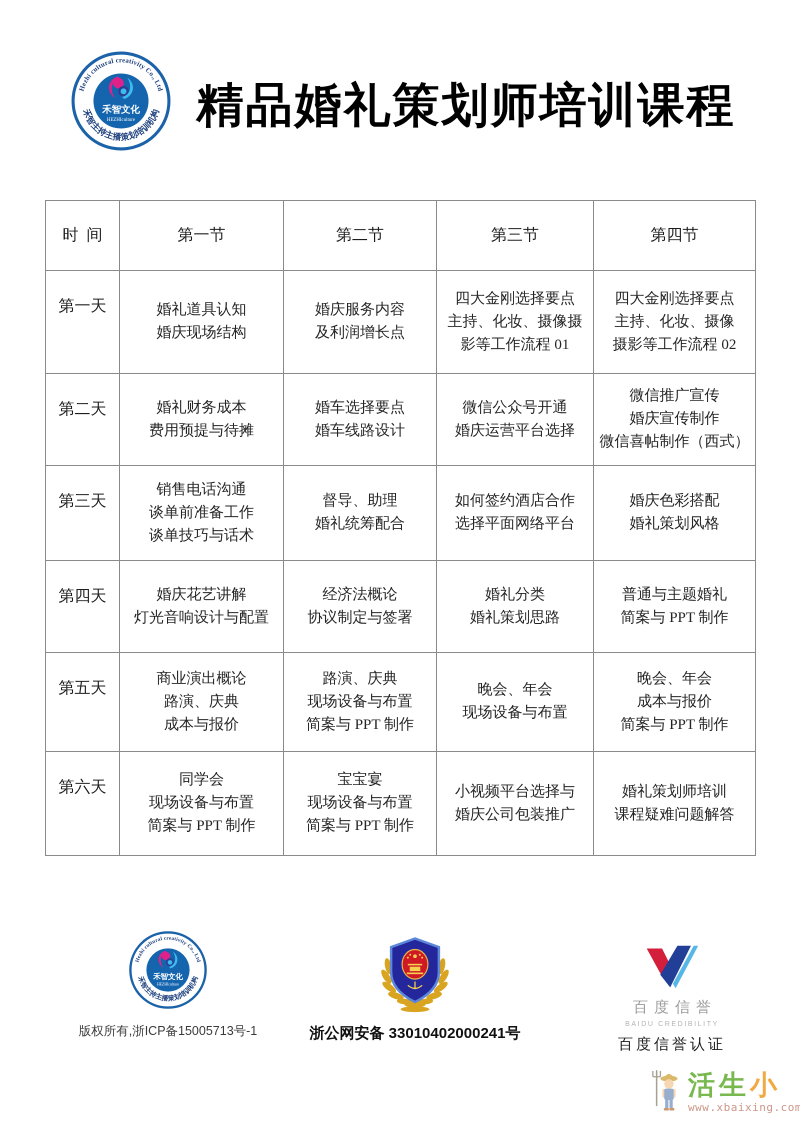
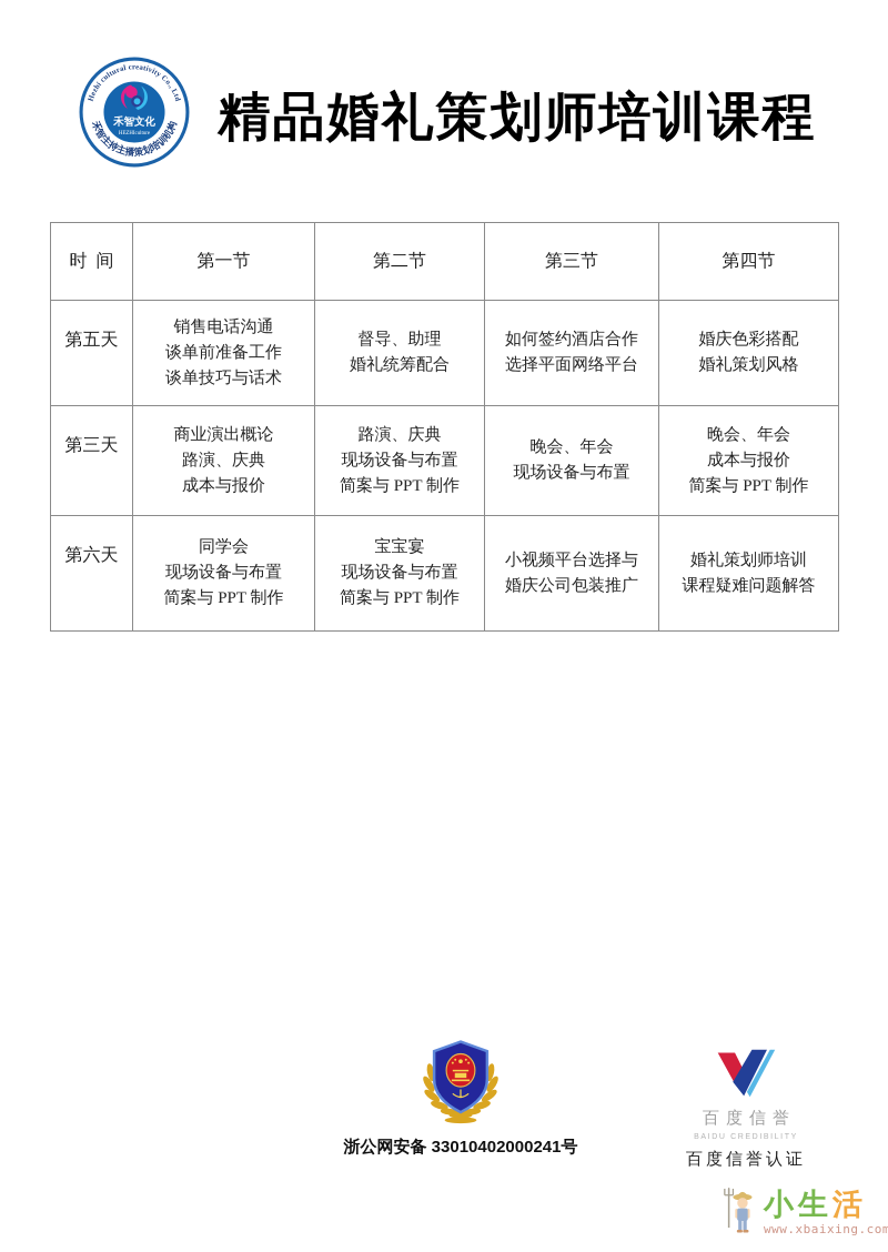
  精品婚礼策划师培训课程
  时 间	第一节	第二节	第三节	第四节
- 第一天	婚礼道具认知婚庆现场结构	婚庆服务内容及利润增长点	四大金刚选择要点主持、化妆、摄像摄影等工作流程 01	四大金刚选择要点主持、化妆、摄像摄影等工作流程 02
- 第二天	婚礼财务成本费用预提与待摊	婚车选择要点婚车线路设计	微信公众号开通婚庆运营平台选择	微信推广宣传婚庆宣传制作微信喜帖制作（西式）
- 第三天	销售电话沟通谈单前准备工作谈单技巧与话术	督导、助理婚礼统筹配合	如何签约酒店合作选择平面网络平台	婚庆色彩搭配婚礼策划风格
+ 第五天	销售电话沟通谈单前准备工作谈单技巧与话术	督导、助理婚礼统筹配合	如何签约酒店合作选择平面网络平台	婚庆色彩搭配婚礼策划风格
- 第四天	婚庆花艺讲解灯光音响设计与配置	经济法概论协议制定与签署	婚礼分类婚礼策划思路	普通与主题婚礼简案与 PPT 制作
- 第五天	商业演出概论路演、庆典成本与报价	路演、庆典现场设备与布置简案与 PPT 制作	晚会、年会现场设备与布置	晚会、年会成本与报价简案与 PPT 制作
+ 第三天	商业演出概论路演、庆典成本与报价	路演、庆典现场设备与布置简案与 PPT 制作	晚会、年会现场设备与布置	晚会、年会成本与报价简案与 PPT 制作
  第六天	同学会现场设备与布置简案与 PPT 制作	宝宝宴现场设备与布置简案与 PPT 制作	小视频平台选择与婚庆公司包装推广	婚礼策划师培训课程疑难问题解答
- 版权所有,浙ICP备15005713号-1
  浙公网安备 33010402000241号
  百度信誉
  百度信誉认证
- 活
+ 小
  生
- 小
+ 活
  www.xbaixing.com
